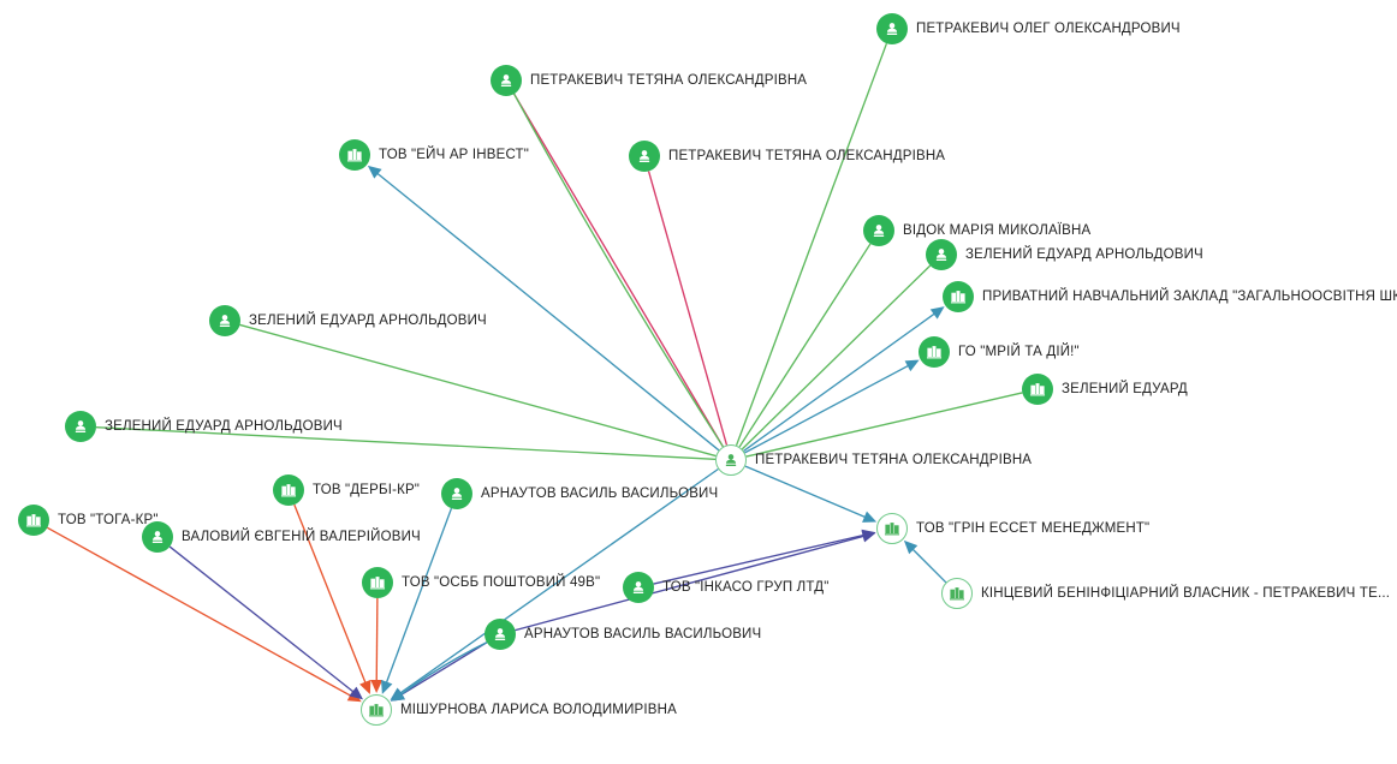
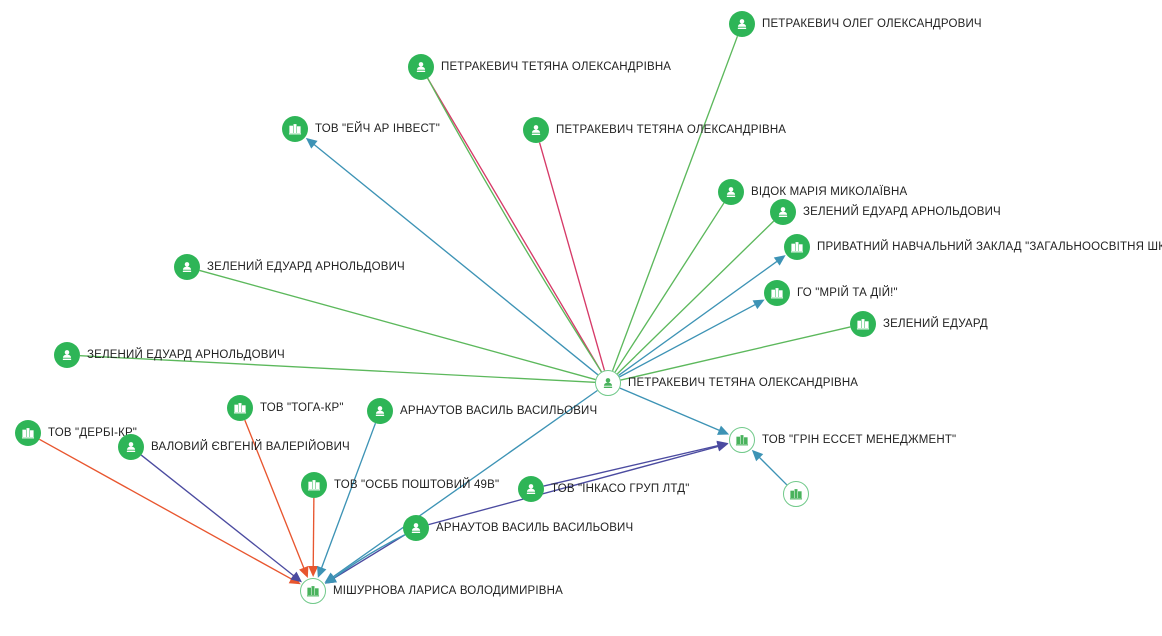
  ПЕТРАКЕВИЧ ОЛЕГ ОЛЕКСАНДРОВИЧ
  ПЕТРАКЕВИЧ ТЕТЯНА ОЛЕКСАНДРІВНА
  ПЕТРАКЕВИЧ ТЕТЯНА ОЛЕКСАНДРІВНА
  ТОВ "ЕЙЧ АР ІНВЕСТ"
  ВІДОК МАРІЯ МИКОЛАЇВНА
  ЗЕЛЕНИЙ ЕДУАРД АРНОЛЬДОВИЧ
  ПРИВАТНИЙ НАВЧАЛЬНИЙ ЗАКЛАД "ЗАГАЛЬНООСВІТНЯ Ш
  ГО "МРІЙ ТА ДІЙ!"
  ЗЕЛЕНИЙ ЕДУАРД
  ЗЕЛЕНИЙ ЕДУАРД АРНОЛЬДОВИЧ
  ЗЕЛЕНИЙ ЕДУАРД АРНОЛЬДОВИЧ
  ПЕТРАКЕВИЧ ТЕТЯНА ОЛЕКСАНДРІВНА
  ТОВ "ГРІН ЕССЕТ МЕНЕДЖМЕНТ"
- КІНЦЕВИЙ БЕНІНФІЦІАРНИЙ ВЛАСНИК - ПЕТРАКЕВИЧ ТЕ...
- ТОВ "ДЕРБІ-КР"
+ ТОВ "ТОГА-КР"
  АРНАУТОВ ВАСИЛЬ ВАСИЛЬОВИЧ
- ТОВ "ТОГА-КР"
+ ТОВ "ДЕРБІ-КР"
  ВАЛОВИЙ ЄВГЕНІЙ ВАЛЕРІЙОВИЧ
  ТОВ "ОСББ ПОШТОВИЙ 49В"
  ТОВ "ІНКАСО ГРУП ЛТД"
  АРНАУТОВ ВАСИЛЬ ВАСИЛЬОВИЧ
  МІШУРНОВА ЛАРИСА ВОЛОДИМИРІВНА
